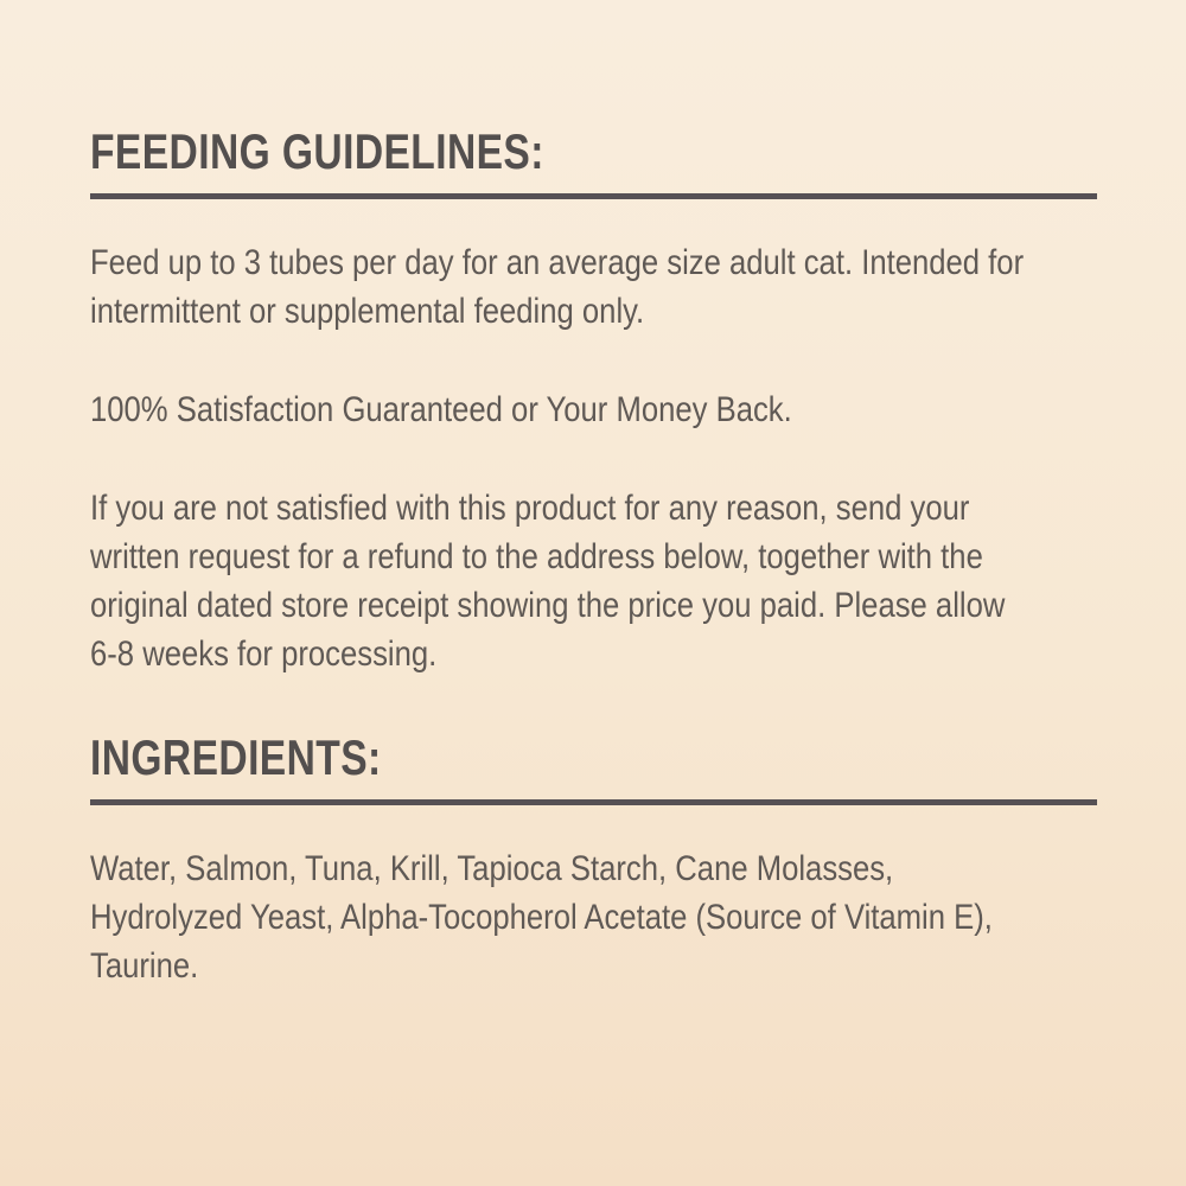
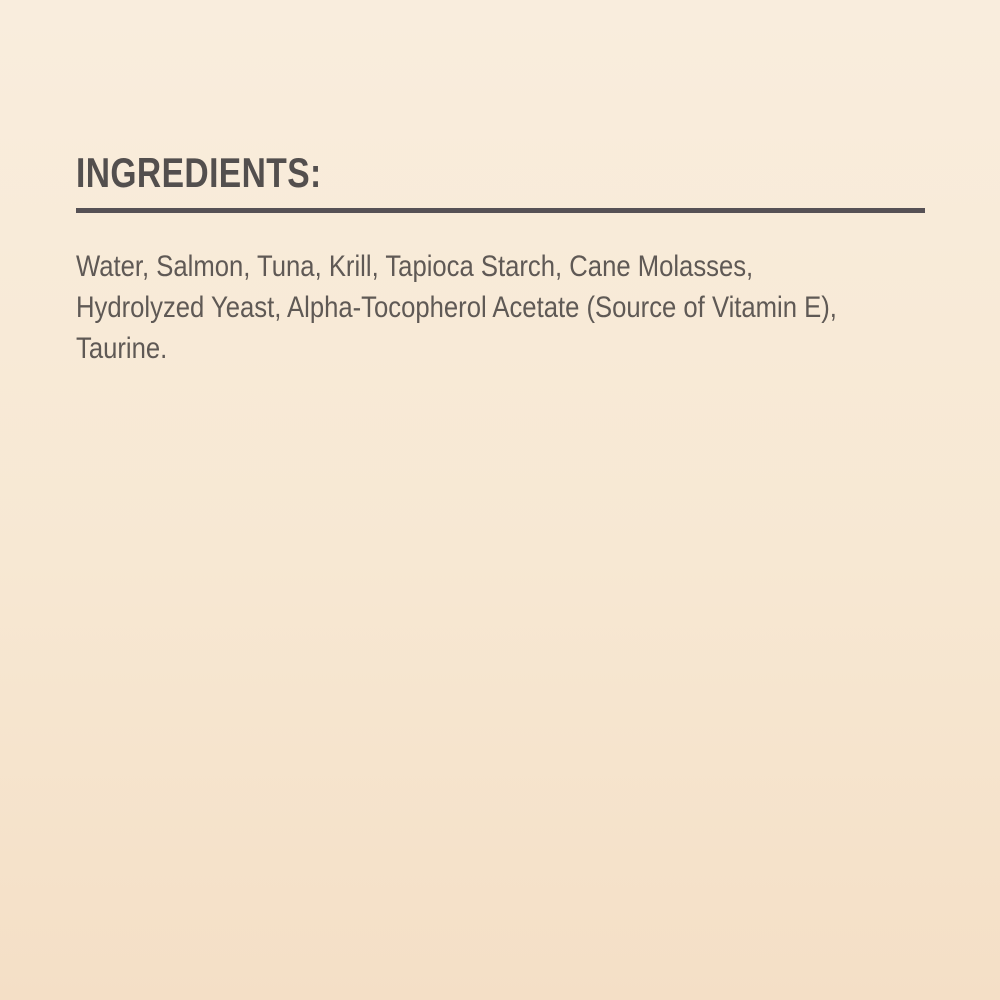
- FEEDING GUIDELINES:
- Feed up to 3 tubes per day for an average size adult cat. Intended for
- intermittent or supplemental feeding only.
- 100% Satisfaction Guaranteed or Your Money Back.
- If you are not satisfied with this product for any reason, send your
- written request for a refund to the address below, together with the
- original dated store receipt showing the price you paid. Please allow
- 6-8 weeks for processing.
  INGREDIENTS:
  Water, Salmon, Tuna, Krill, Tapioca Starch, Cane Molasses,
  Hydrolyzed Yeast, Alpha-Tocopherol Acetate (Source of Vitamin E),
  Taurine.
